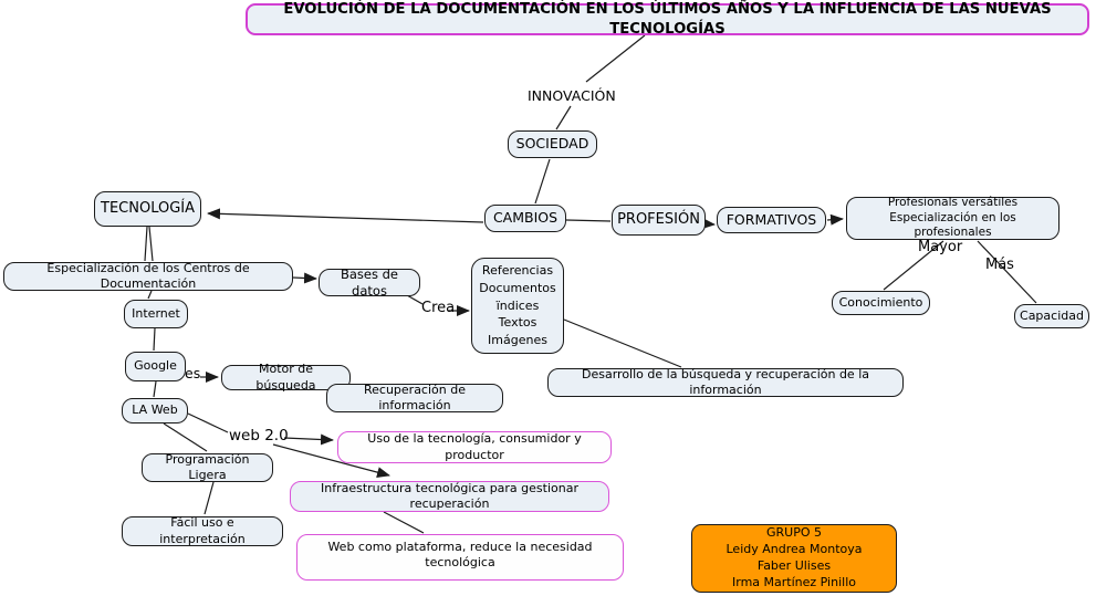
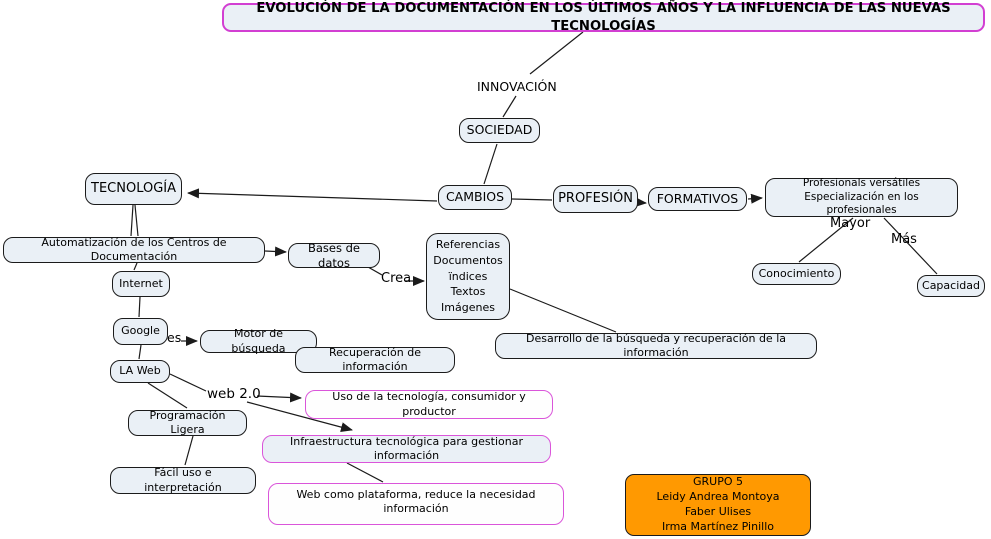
  EVOLUCIÓN DE LA DOCUMENTACIÓN EN LOS ÚLTIMOS AÑOS Y LA INFLUENCIA DE LAS NUEVAS TECNOLOGÍAS
  INNOVACIÓN
  SOCIEDAD
  CAMBIOS
  PROFESIÓN
  FORMATIVOS
  Profesionals versátiles
  Especialización en los profesionales
  Mayor
  Más
  Conocimiento
  Capacidad
  TECNOLOGÍA
- Especialización de los Centros de Documentación
+ Automatización de los Centros de Documentación
  Bases de datos
  Crea
  Referencias
  Documentos
  ïndices
  Textos
  Imágenes
  Internet
  Google
  es
  Motor de búsqueda
  Recuperación de información
  LA Web
  Desarrollo de la búsqueda y recuperación de la información
  web 2.0
  Uso de la tecnología, consumidor y productor
  Programación Ligera
- Infraestructura tecnológica para gestionar recuperación
+ Infraestructura tecnológica para gestionar información
  Fácil uso e interpretación
- Web como plataforma, reduce la necesidad tecnológica
+ Web como plataforma, reduce la necesidad información
  GRUPO 5
  Leidy Andrea Montoya
  Faber Ulises
  Irma Martínez Pinillo
